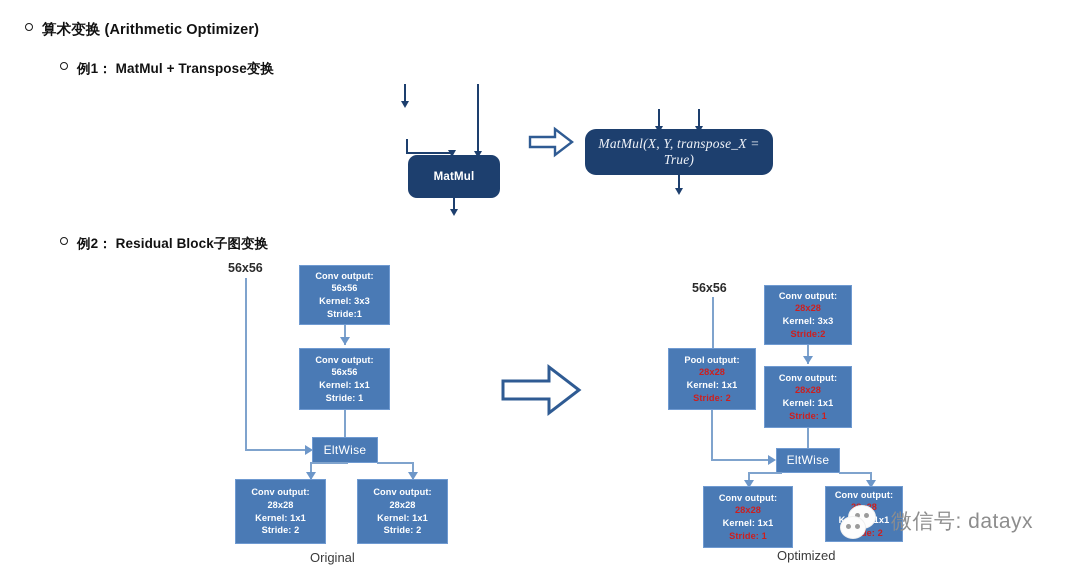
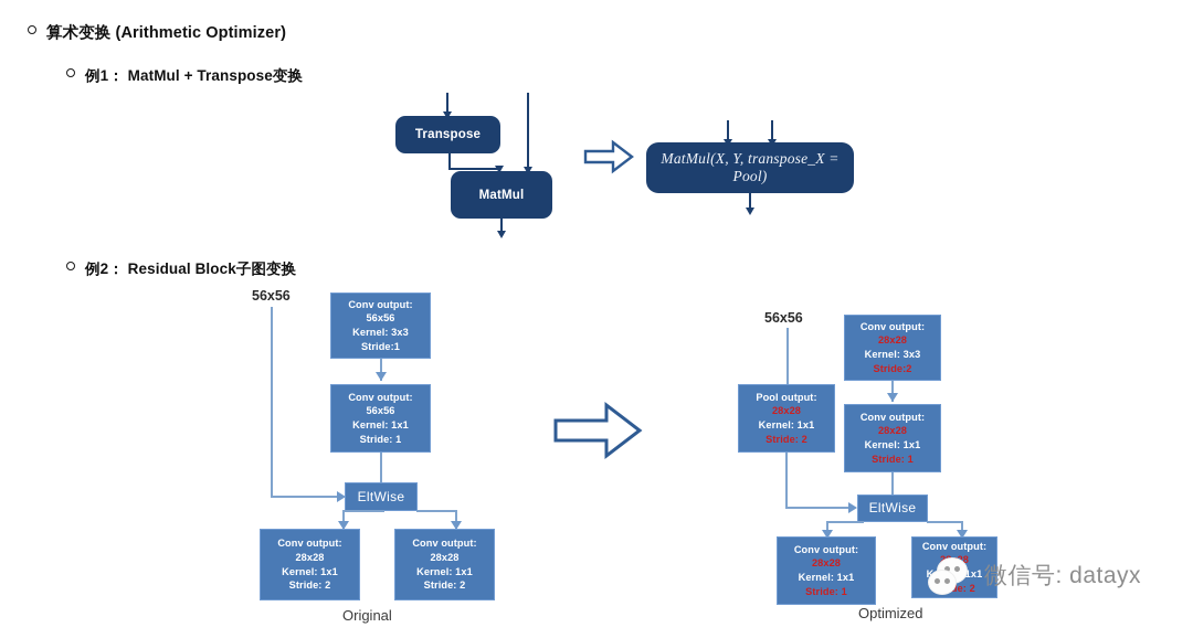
  算术变换 (Arithmetic Optimizer)
  例1： MatMul + Transpose变换
  例2： Residual Block子图变换
+ Transpose
  MatMul
- MatMul(X, Y, transpose_X = True)
+ MatMul(X, Y, transpose_X = Pool)
  56x56
  Conv output:
  56x56
  Kernel: 3x3
  Stride:1
  Conv output:
  56x56
  Kernel: 1x1
  Stride: 1
  EltWise
  Conv output:
  28x28
  Kernel: 1x1
  Stride: 2
  Conv output:
  28x28
  Kernel: 1x1
  Stride: 2
  Original
  56x56
  Pool output:
  28x28
  Kernel: 1x1
  Stride: 2
  Conv output:
  28x28
  Kernel: 3x3
  Stride:2
  Conv output:
  28x28
  Kernel: 1x1
  Stride: 1
  EltWise
  Conv output:
  28x28
  Kernel: 1x1
  Stride: 1
  Conv output:
  Optimized
  微信号: datayx
